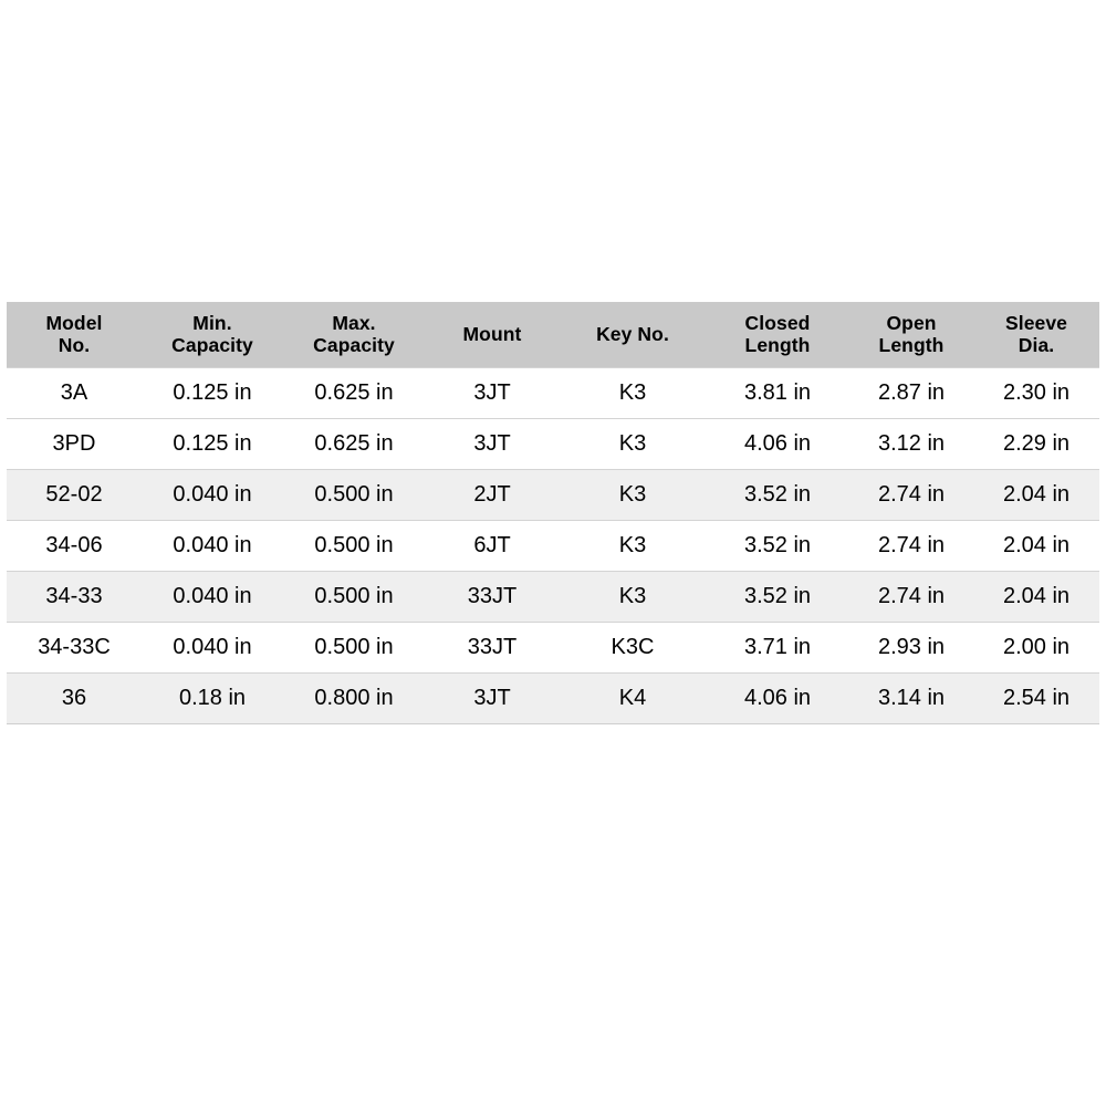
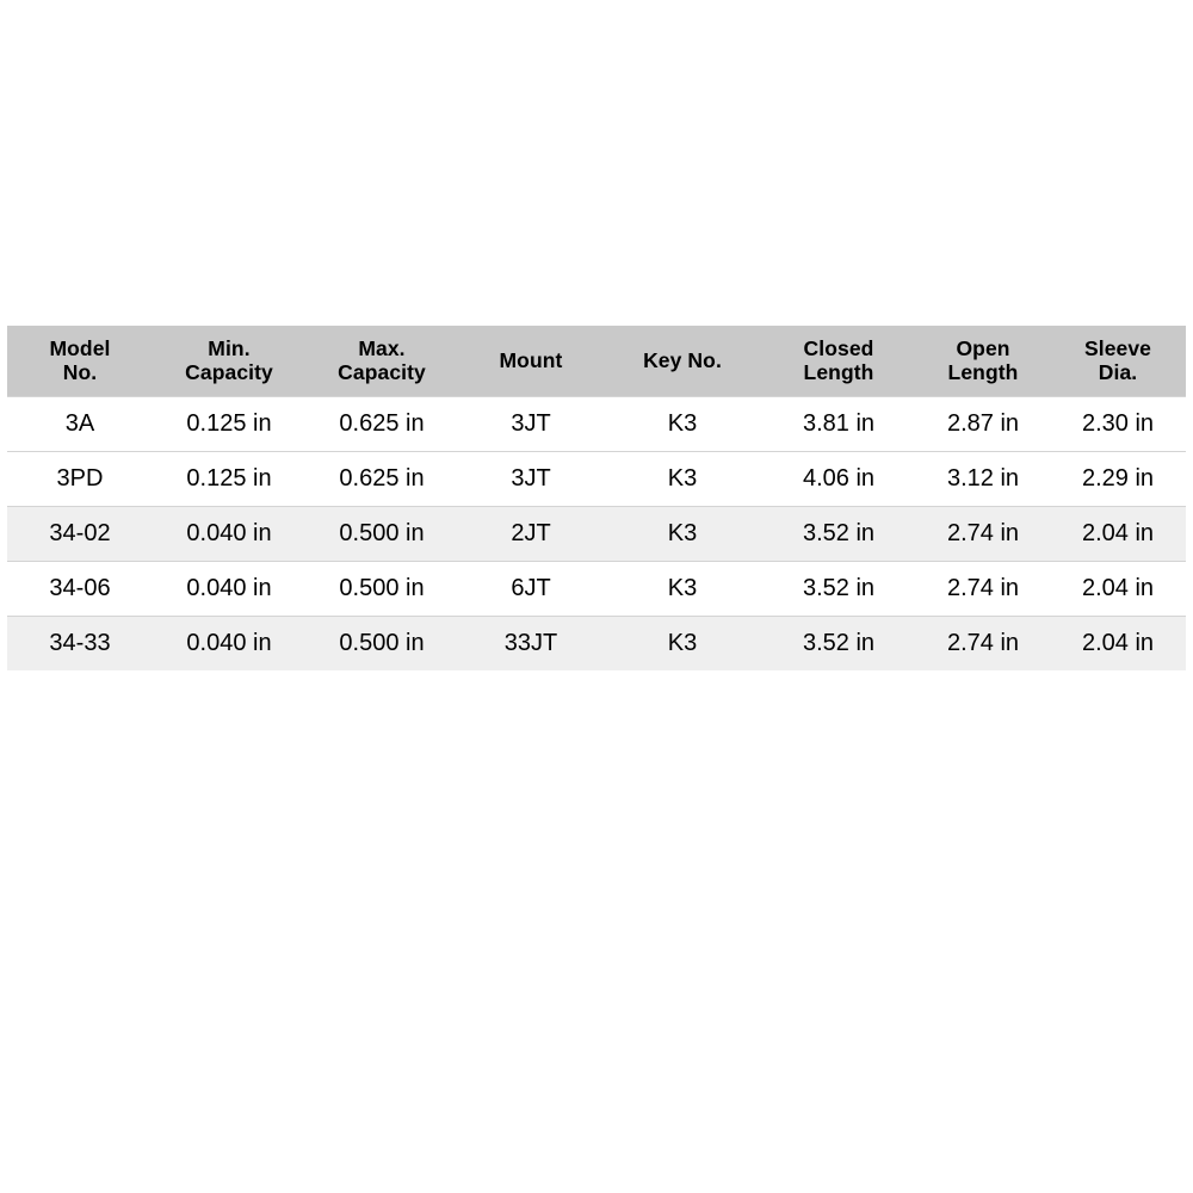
  Model No.	Min. Capacity	Max. Capacity	Mount	Key No.	Closed Length	Open Length	Sleeve Dia.
  3A	0.125 in	0.625 in	3JT	K3	3.81 in	2.87 in	2.30 in
  3PD	0.125 in	0.625 in	3JT	K3	4.06 in	3.12 in	2.29 in
- 52-02	0.040 in	0.500 in	2JT	K3	3.52 in	2.74 in	2.04 in
+ 34-02	0.040 in	0.500 in	2JT	K3	3.52 in	2.74 in	2.04 in
  34-06	0.040 in	0.500 in	6JT	K3	3.52 in	2.74 in	2.04 in
  34-33	0.040 in	0.500 in	33JT	K3	3.52 in	2.74 in	2.04 in
- 34-33C	0.040 in	0.500 in	33JT	K3C	3.71 in	2.93 in	2.00 in
- 36	0.18 in	0.800 in	3JT	K4	4.06 in	3.14 in	2.54 in
